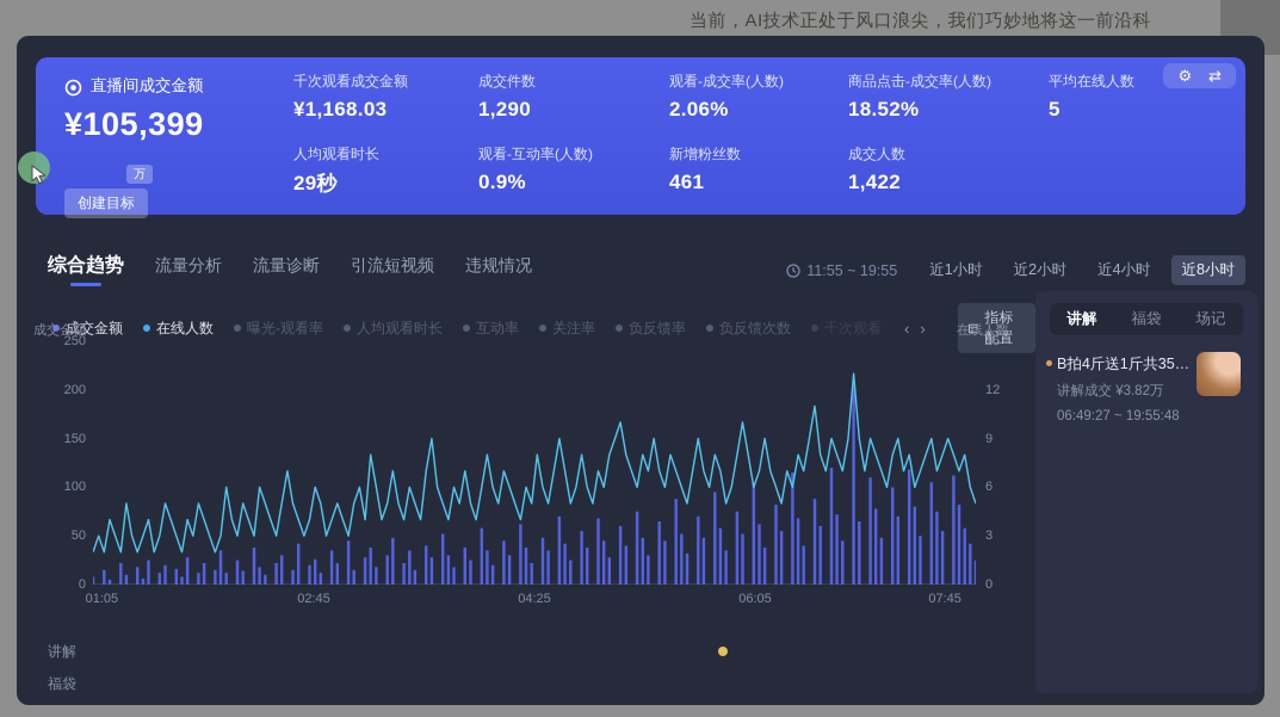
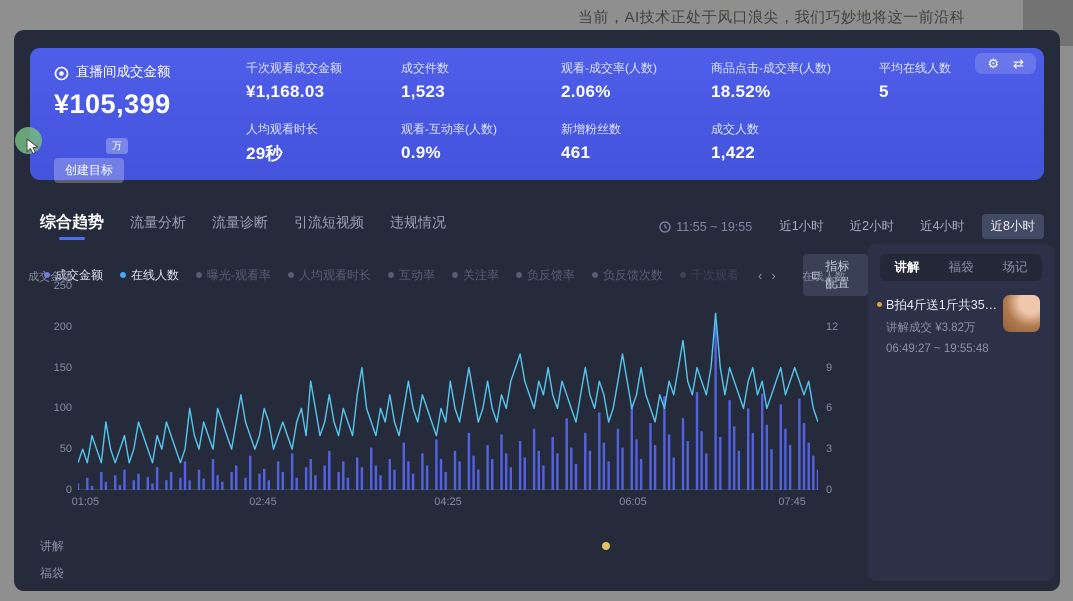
  当前，AI技术正处于风口浪尖，我们巧妙地将这一前沿科
  直播间成交金额
  ¥105,399
  万
  创建目标
  千次观看成交金额
  ¥1,168.03
  成交件数
- 1,290
+ 1,523
  观看-成交率(人数)
  2.06%
  商品点击-成交率(人数)
  18.52%
  平均在线人数
  5
  人均观看时长
  29秒
  观看-互动率(人数)
  0.9%
  新增粉丝数
  461
  成交人数
  1,422
  ⚙
  ⇄
  综合趋势
  流量分析
  流量诊断
  引流短视频
  违规情况
  11:55 ~ 19:55
  近1小时
  近2小时
  近4小时
  近8小时
  成交金额
  在线人数
  曝光-观看率
  人均观看时长
  互动率
  关注率
  负反馈率
  负反馈次数
  ‹
  ›
  指标配置
  成交金额
  在线人数
  0
  50
  100
  150
  200
  250
  0
  3
  6
  9
  12
  15
  01:05
  02:45
  04:25
  06:05
  07:45
  讲解
  福袋
  讲解
  福袋
  场记
  B拍4斤送1斤共35-4.
  讲解成交 ¥3.82万
  06:49:27 ~ 19:55:48
